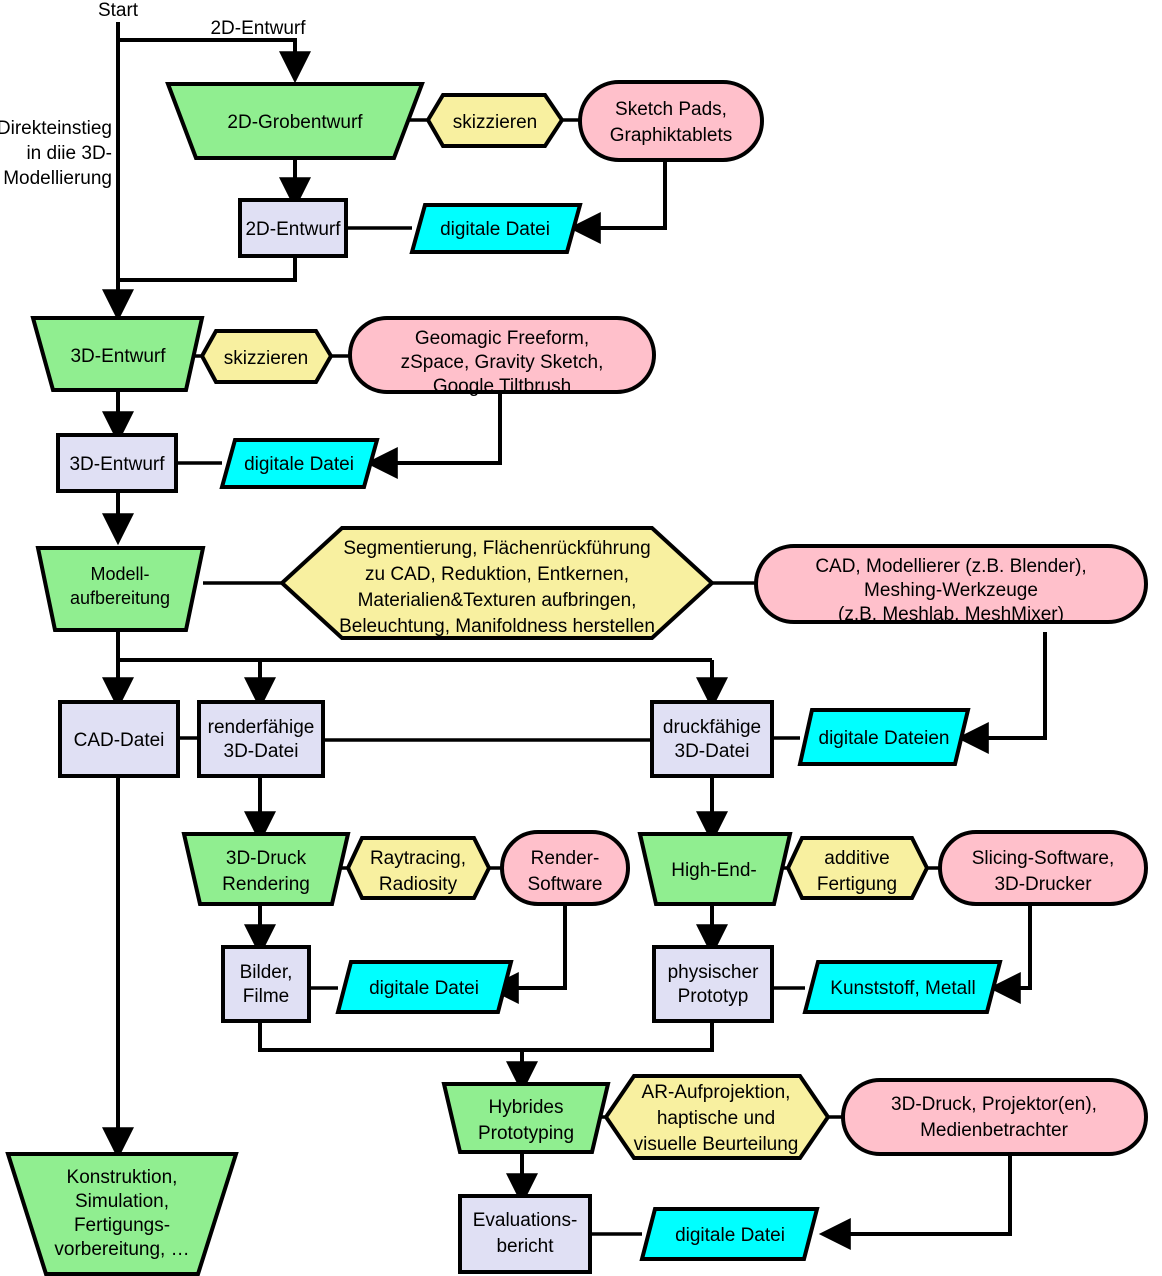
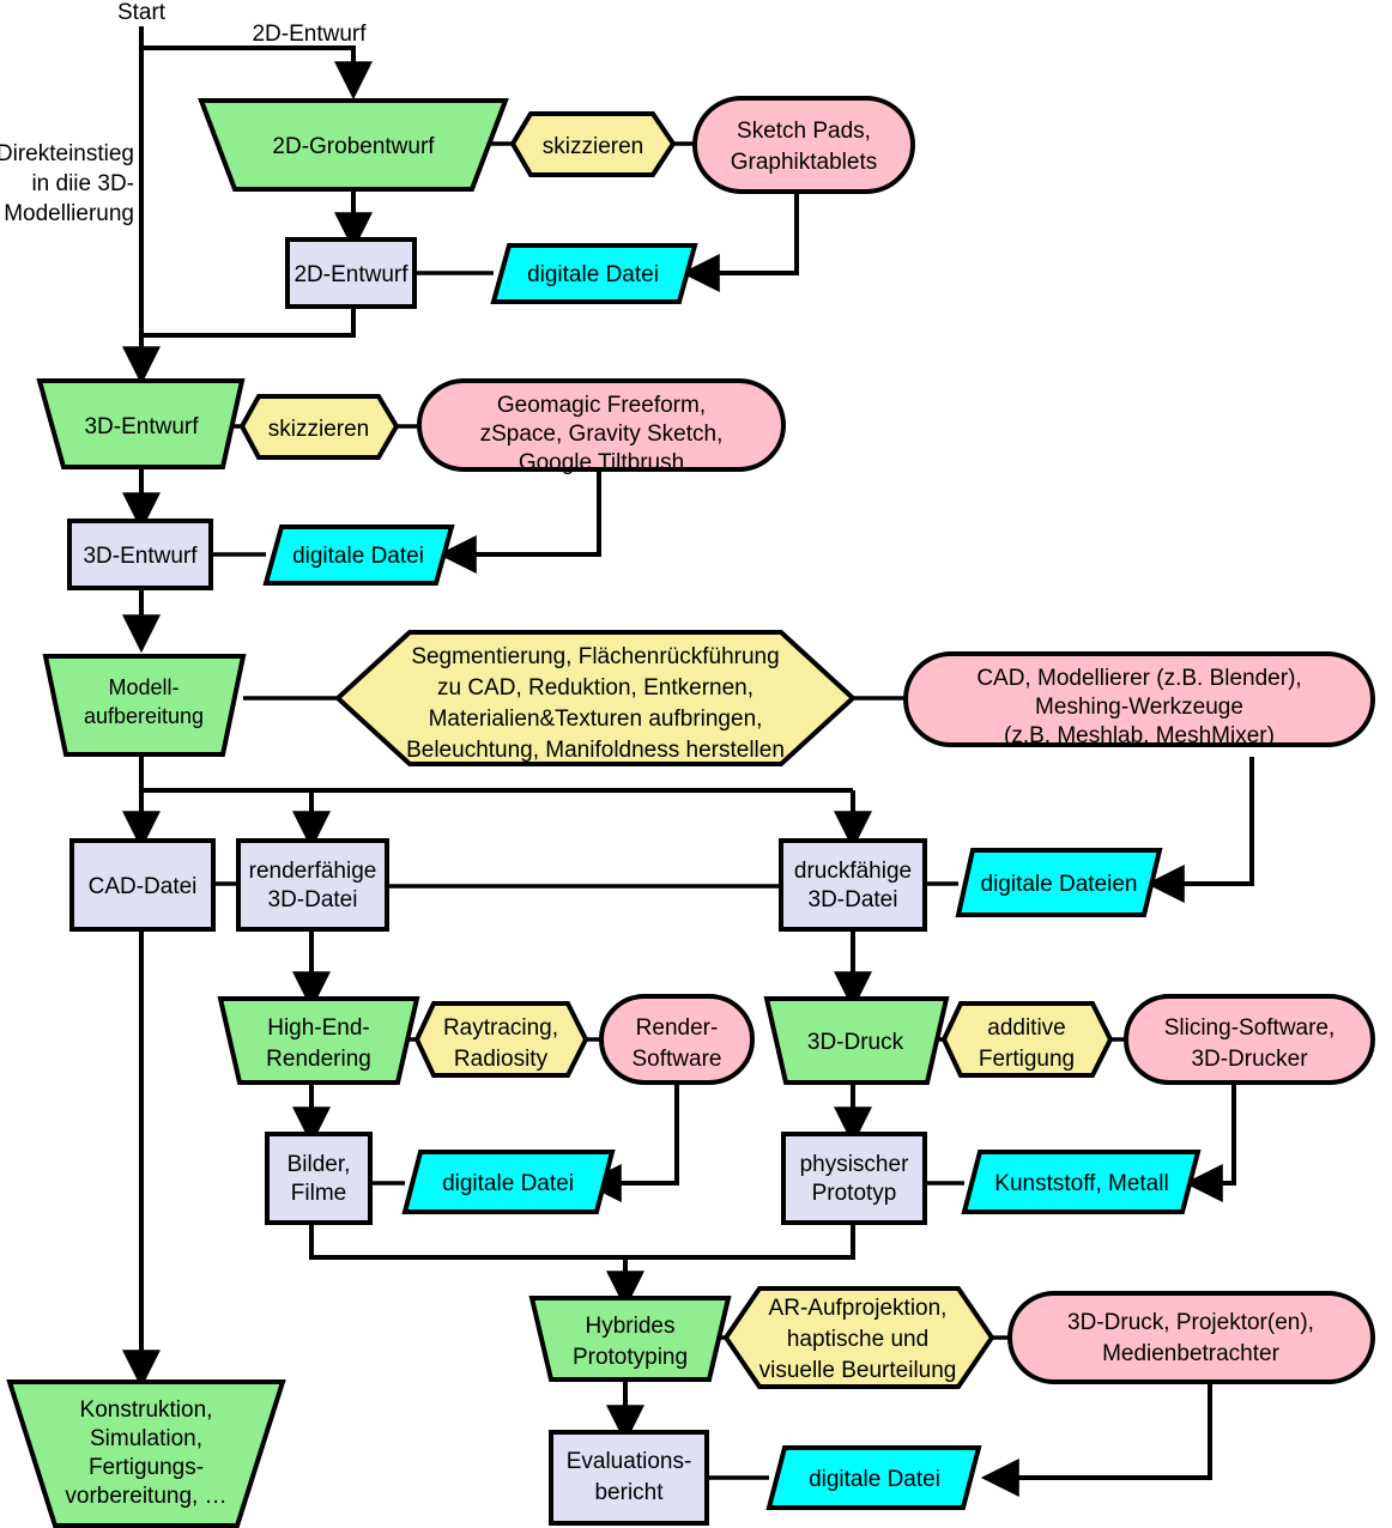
  2D-Grobentwurf
  skizzieren
  Sketch Pads,
  Graphiktablets
  2D-Entwurf
  digitale Datei
  3D-Entwurf
  skizzieren
  Geomagic Freeform,
  zSpace, Gravity Sketch,
  Google Tiltbrush
  3D-Entwurf
  digitale Datei
  Modell-
  aufbereitung
  Segmentierung, Flächenrückführung
  zu CAD, Reduktion, Entkernen,
  Materialien&Texturen aufbringen,
  Beleuchtung, Manifoldness herstellen
  CAD, Modellierer (z.B. Blender),
  Meshing-Werkzeuge
  (z.B. Meshlab, MeshMixer)
  CAD-Datei
  renderfähige
  3D-Datei
  druckfähige
  3D-Datei
  digitale Dateien
- 3D-Druck
+ High-End-
  Rendering
  Raytracing,
  Radiosity
  Render-
  Software
  Bilder,
  Filme
  digitale Datei
- High-End-
+ 3D-Druck
  additive
  Fertigung
  Slicing-Software,
  3D-Drucker
  physischer
  Prototyp
  Kunststoff, Metall
  Hybrides
  Prototyping
  AR-Aufprojektion,
  haptische und
  visuelle Beurteilung
  3D-Druck, Projektor(en),
  Medienbetrachter
  Evaluations-
  bericht
  digitale Datei
  Konstruktion,
  Simulation,
  Fertigungs-
  vorbereitung, …
  Start
  2D-Entwurf
  Direkteinstieg
  in diie 3D-
  Modellierung
